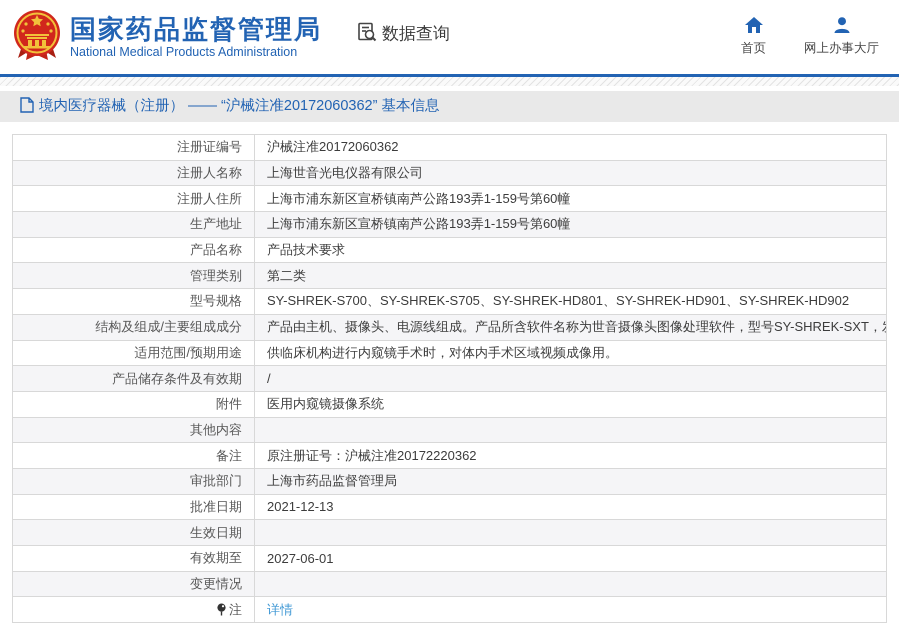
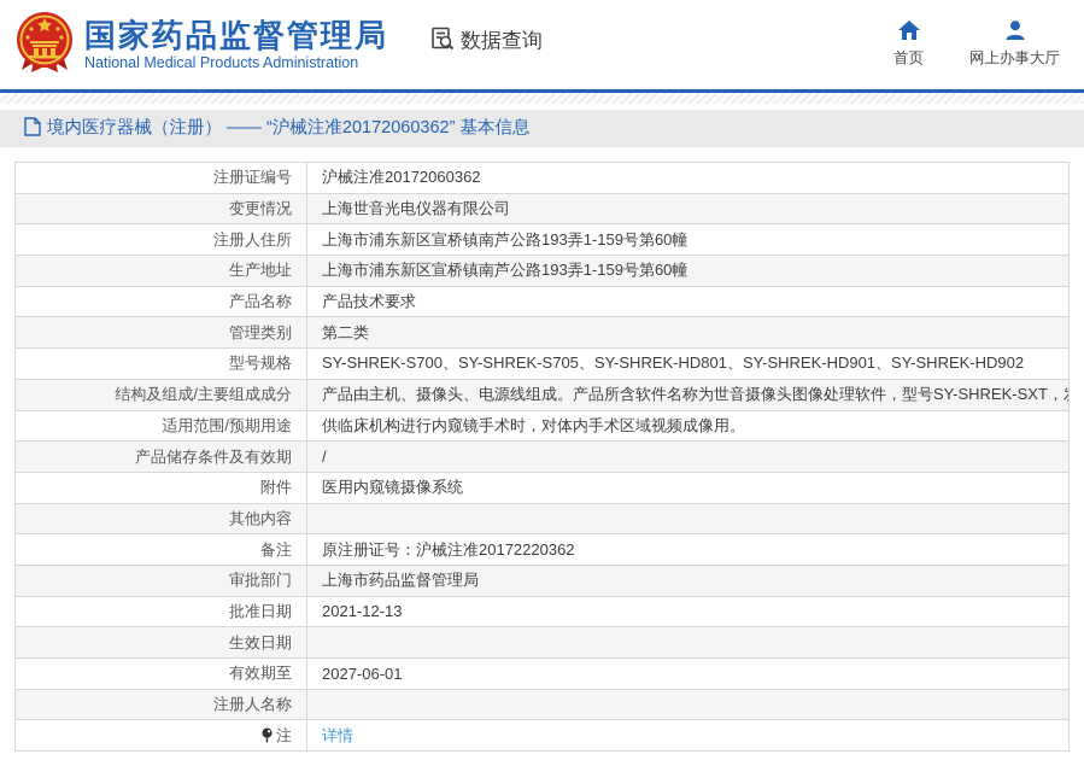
  国家药品监督管理局
  National Medical Products Administration
  数据查询
  首页
  网上办事大厅
  境内医疗器械（注册） —— “沪械注准20172060362” 基本信息
  注册证编号	沪械注准20172060362
- 注册人名称	上海世音光电仪器有限公司
+ 变更情况	上海世音光电仪器有限公司
  注册人住所	上海市浦东新区宣桥镇南芦公路193弄1-159号第60幢
  生产地址	上海市浦东新区宣桥镇南芦公路193弄1-159号第60幢
  产品名称	产品技术要求
  管理类别	第二类
  型号规格	SY-SHREK-S700、SY-SHREK-S705、SY-SHREK-HD801、SY-SHREK-HD901、SY-SHREK-HD902
  结构及组成/主要组成成分	产品由主机、摄像头、电源线组成。产品所含软件名称为世音摄像头图像处理软件，型号SY-SHREK-SXT，
  适用范围/预期用途	供临床机构进行内窥镜手术时，对体内手术区域视频成像用。
  产品储存条件及有效期	/
  附件	医用内窥镜摄像系统
  其他内容
  备注	原注册证号：沪械注准20172220362
  审批部门	上海市药品监督管理局
  批准日期	2021-12-13
  生效日期
  有效期至	2027-06-01
- 变更情况
+ 注册人名称
  注	详情
